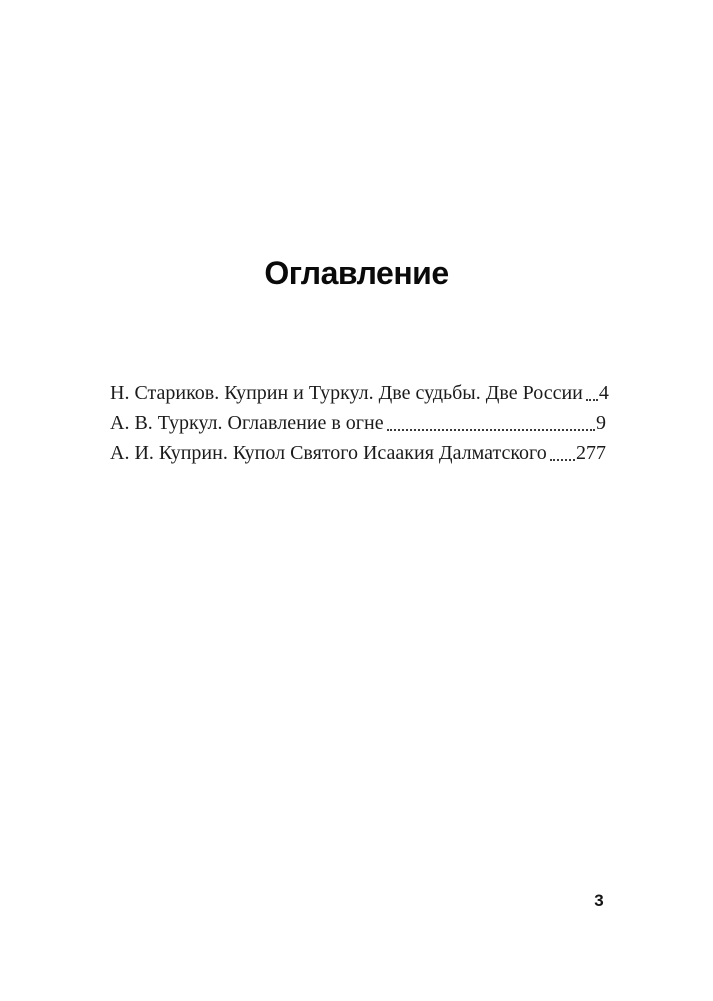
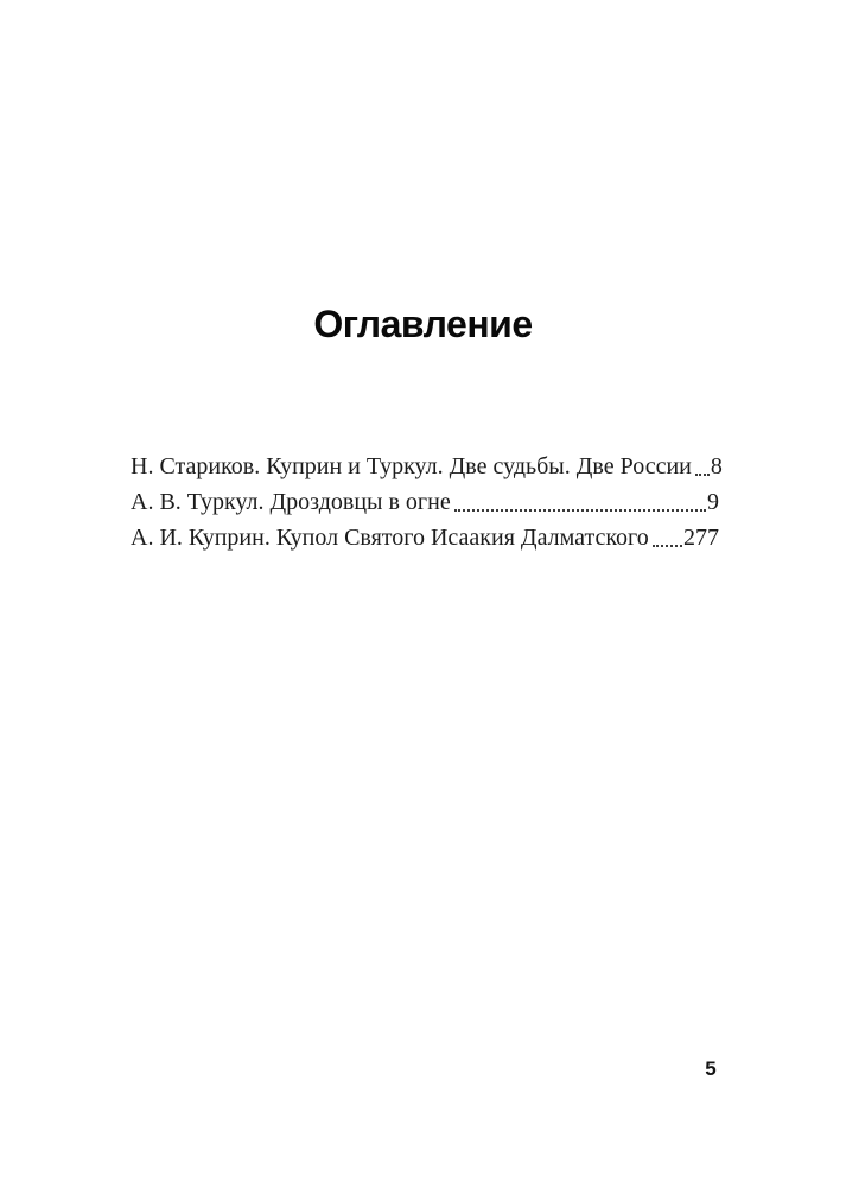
  Оглавление
  Н. Стариков. Куприн и Туркул. Две судьбы. Две России
- 4
+ 8
- А. В. Туркул. Оглавление в огне
+ А. В. Туркул. Дроздовцы в огне
  9
  А. И. Куприн. Купол Святого Исаакия Далматского
  277
- 3
+ 5
